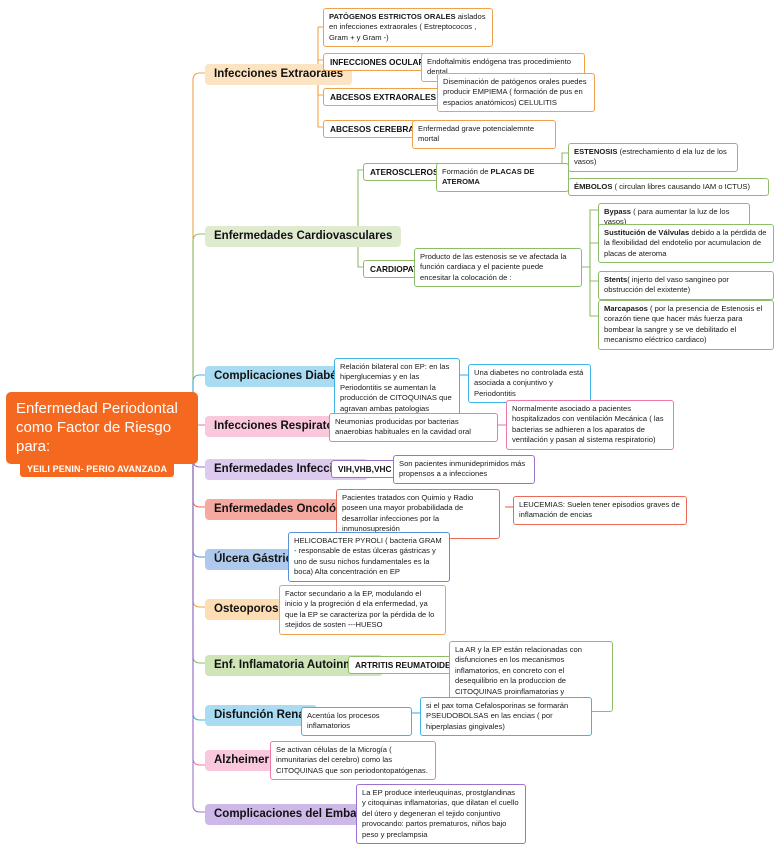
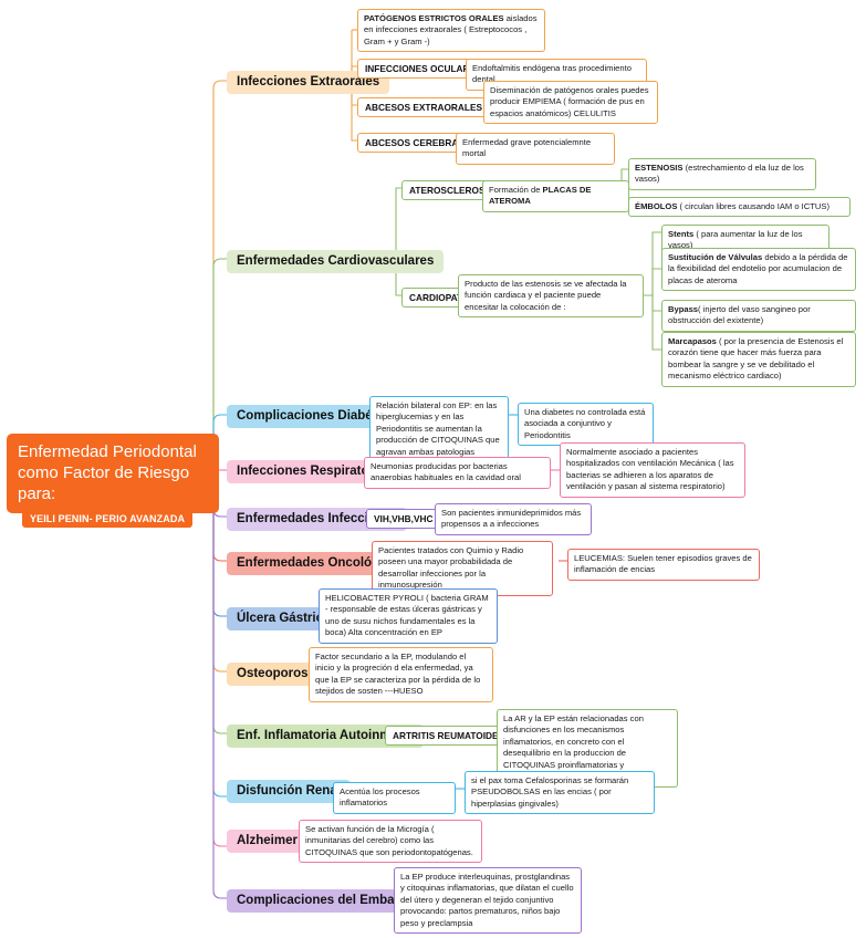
  Enfermedad Periodontal como Factor de Riesgo para:
  YEILI PENIN- PERIO AVANZADA
  Infecciones Extraorales
  PATÓGENOS ESTRICTOS ORALES aislados en infecciones extraorales ( Estreptococos , Gram + y Gram -)
  INFECCIONES OCULA
  Endoftalmitis endógena tras procedimiento dental
  ABCESOS EXTRAORALES
  Diseminación de patógenos orales puedes producir EMPIEMA ( formación de pus en espacios anatómicos) CELULITIS
  ABCESOS CEREBR
  Enfermedad grave potencialemnte mortal
  Enfermedades Cardiovasculares
  ATEROSCLERO
  Formación de PLACAS DE ATEROMA
  ESTENOSIS (estrechamiento d ela luz de los vasos)
  ÉMBOLOS ( circulan libres causando IAM o ICTUS)
  Producto de las estenosis se ve afectada la función cardiaca y el paciente puede encesitar la colocación de :
- Bypass ( para aumentar la luz de los vasos)
+ Stents ( para aumentar la luz de los vasos)
  Sustitución de Válvulas debido a la pérdida de la flexibilidad del endotelio por acumulacion de placas de ateroma
- Stents( injerto del vaso sangineo por obstrucción del exixtente)
+ Bypass( injerto del vaso sangineo por obstrucción del exixtente)
  Marcapasos ( por la presencia de Estenosis el corazón tiene que hacer más fuerza para bombear la sangre y se ve debilitado el mecanismo eléctrico cardiaco)
  Complicaciones Diab
  Relación bilateral con EP: en las hiperglucemias y en las Periodontitis se aumentan la producción de CITOQUINAS que agravan ambas patologias
  Una diabetes no controlada está asociada a conjuntivo y Periodontitis
  Infecciones Respirat
  Neumonias producidas por bacterias anaerobias habituales en la cavidad oral
  Normalmente asociado a pacientes hospitalizados con ventilación Mecánica ( las bacterias se adhieren a los aparatos de ventilación y pasan al sistema respiratorio)
  Enfermedades Infecc
  VIH,VHB,VHC
  Son pacientes inmunideprimidos más propensos a a infecciones
  Enfermedades Oncoló
  Pacientes tratados con Quimio y Radio poseen una mayor probabilidada de desarrollar infecciones por la inmunosupresión
  LEUCEMIAS: Suelen tener episodios graves de inflamación de encias
  Úlcera Gástri
  HELICOBACTER PYROLI ( bacteria GRAM - responsable de estas úlceras gástricas y uno de susu nichos fundamentales es la boca) Alta concentración en EP
  Osteoporos
  Factor secundario a la EP, modulando el inicio y la progreción d ela enfermedad, ya que la EP se caracteriza por la pérdida de lo stejidos de sosten ---HUESO
  Enf. Inflamatoria Autoin
  ARTRITIS REUMATOIDE
  La AR y la EP están relacionadas con disfunciones en los mecanismos inflamatorios, en concreto con el desequilibrio en la produccion de CITOQUINAS proinflamatorias y
  Disfunción Ren
  Acentúa los procesos inflamatorios
  si el pax toma Cefalosporinas se formarán PSEUDOBOLSAS en las encias ( por hiperplasias gingivales)
  Alzheimer
- Se activan células de la Microgía ( inmunitarias del cerebro) como las CITOQUINAS que son periodontopatógenas.
+ Se activan función de la Microgía ( inmunitarias del cerebro) como las CITOQUINAS que son periodontopatógenas.
  Complicaciones del Emba
  La EP produce interleuquinas, prostglandinas y citoquinas inflamatorias, que dilatan el cuello del útero y degeneran el tejido conjuntivo provocando: partos prematuros, niños bajo peso y preclampsia
